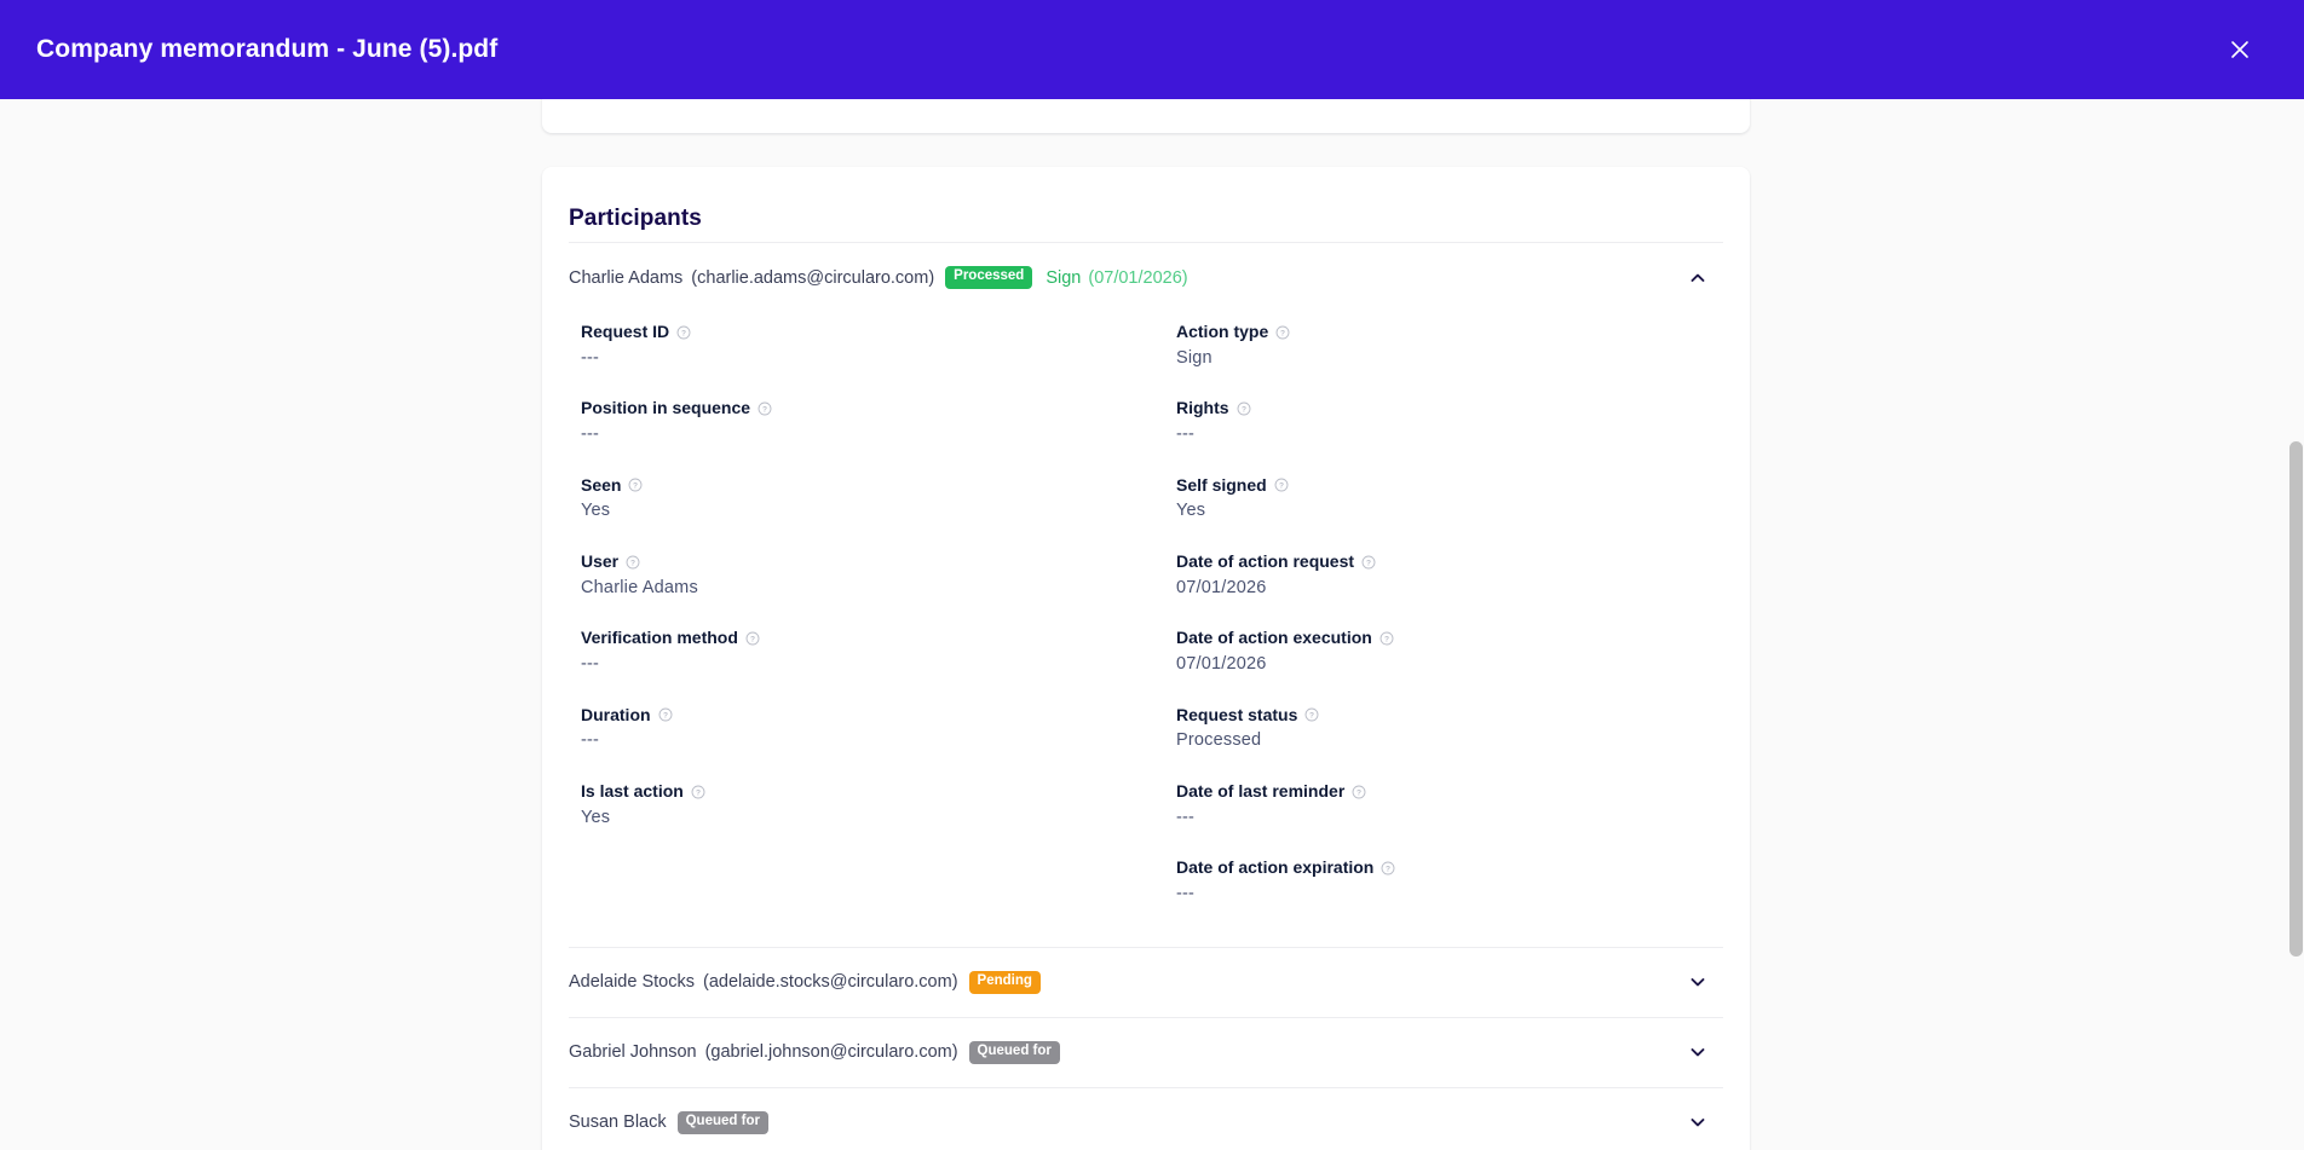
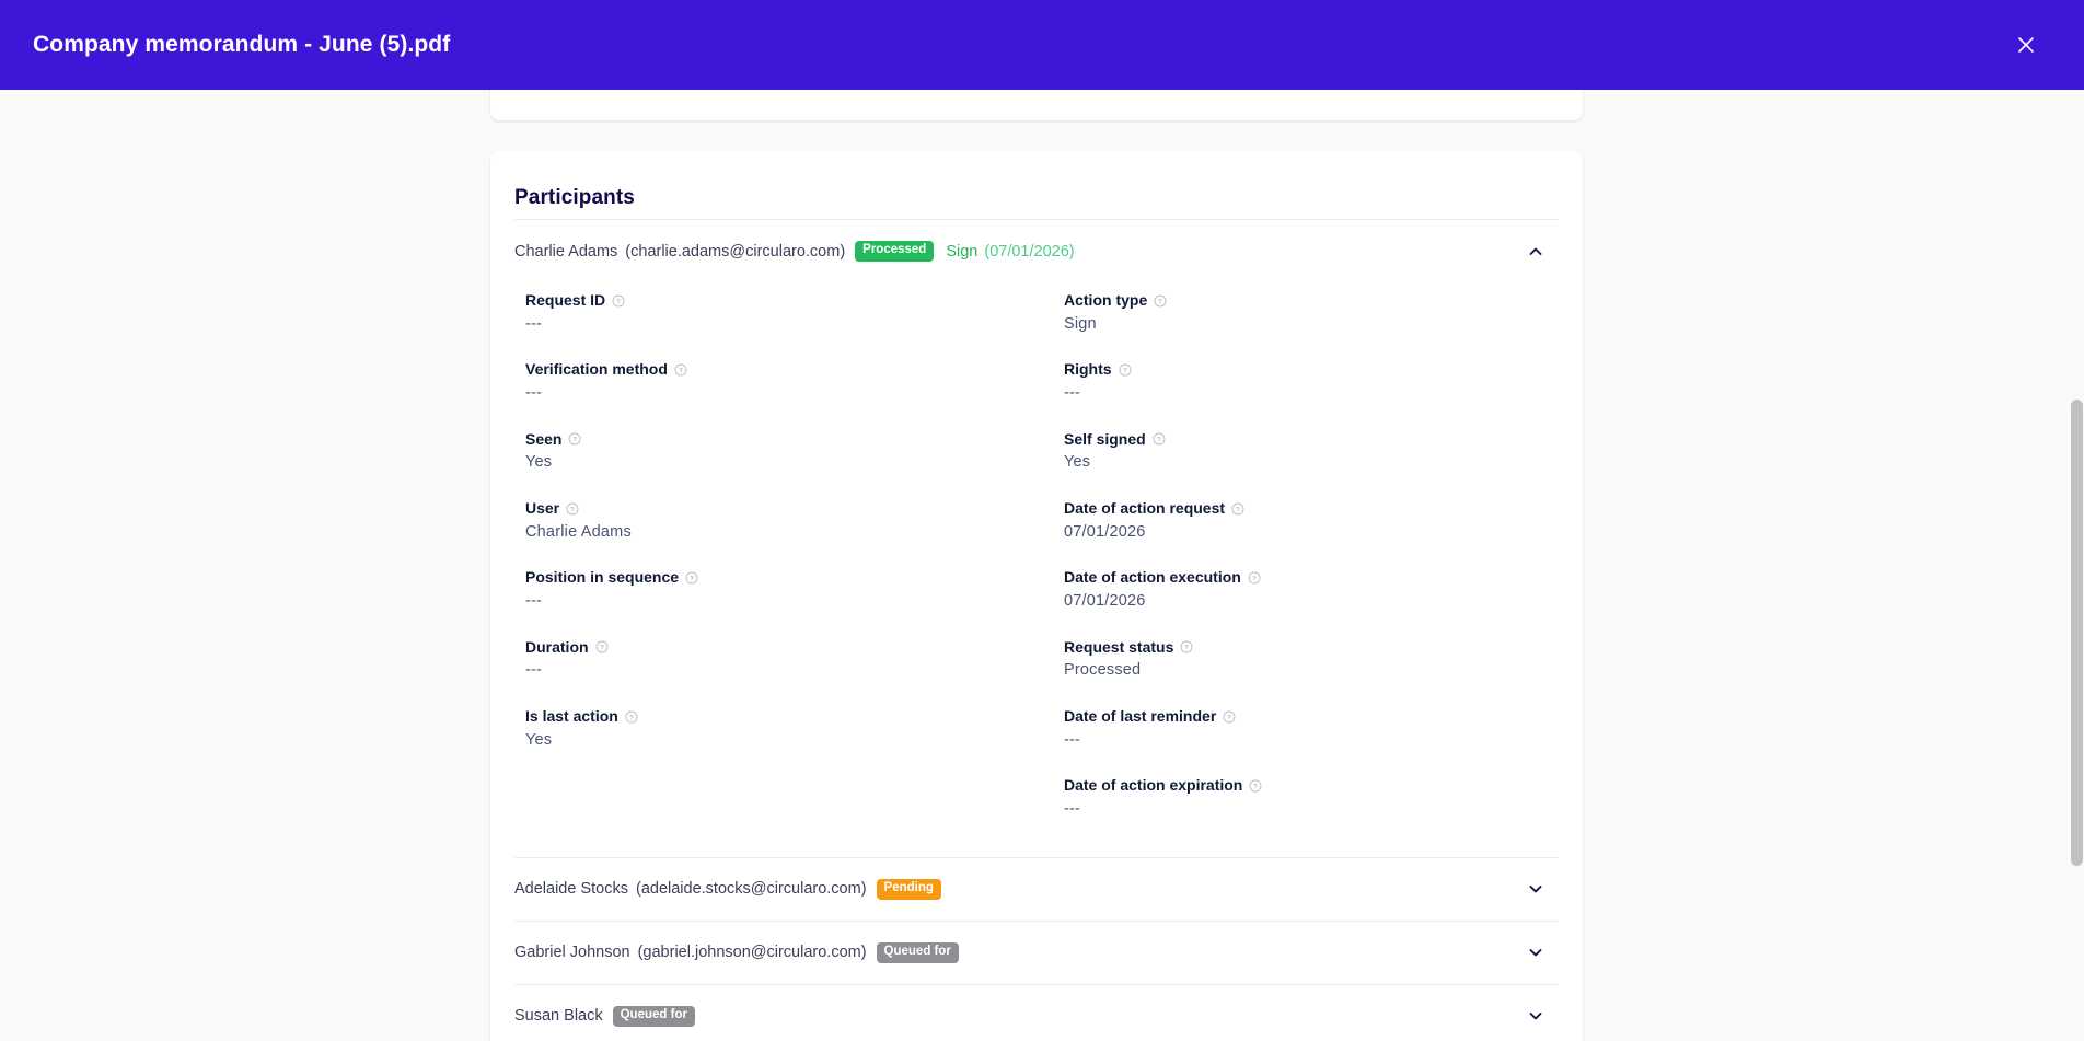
  Company memorandum - June (5).pdf
  Participants
  Charlie Adams
  (charlie.adams@circularo.com)
  Processed
  Sign
  (07/01/2026)
  Request ID
  ---
- Position in sequence
+ Verification method
  ---
  Seen
  Yes
  User
  Charlie Adams
- Verification method
+ Position in sequence
  ---
  Duration
  ---
  Is last action
  Yes
  Action type
  Sign
  Rights
  ---
  Self signed
  Yes
  Date of action request
  07/01/2026
  Date of action execution
  07/01/2026
  Request status
  Processed
  Date of last reminder
  ---
  Date of action expiration
  ---
  Adelaide Stocks
  (adelaide.stocks@circularo.com)
  Pending
  Gabriel Johnson
  (gabriel.johnson@circularo.com)
  Queued for
  Susan Black
  Queued for
